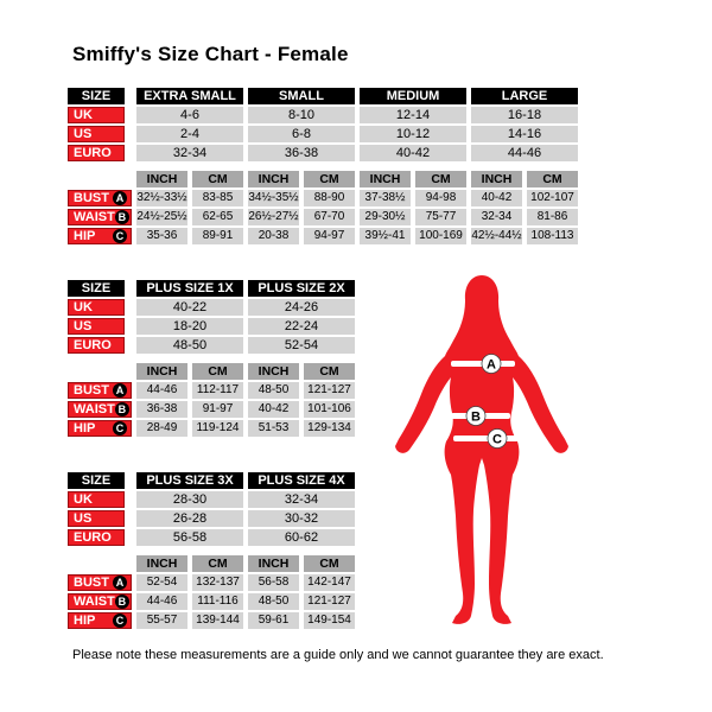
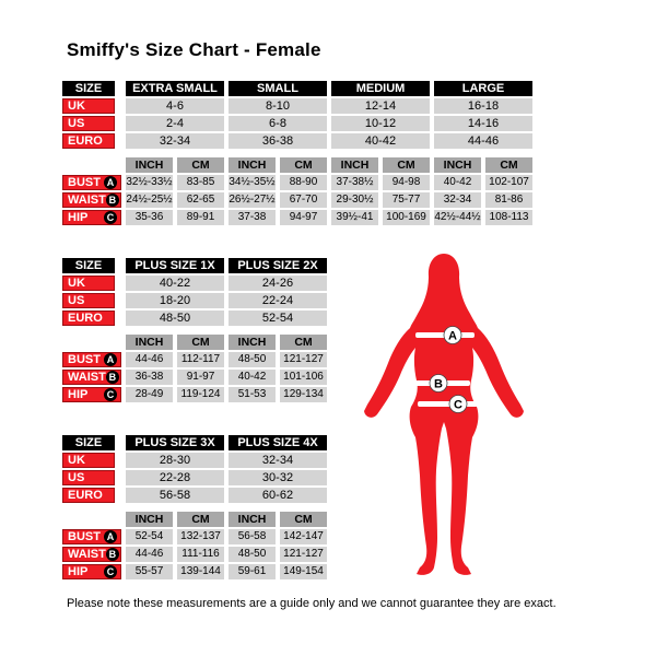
  Smiffy's Size Chart - Female
  SIZE
  EXTRA SMALL
  SMALL
  MEDIUM
  LARGE
  UK
  4-6
  8-10
  12-14
  16-18
  US
  2-4
  6-8
  10-12
  14-16
  EURO
  32-34
  36-38
  40-42
  44-46
  INCH
  CM
  INCH
  CM
  INCH
  CM
  INCH
  CM
  BUST
  A
  32½-33½
  83-85
  34½-35½
  88-90
  37-38½
  94-98
  40-42
  102-107
  WAIST
  B
  24½-25½
  62-65
  26½-27½
  67-70
  29-30½
  75-77
  32-34
  81-86
  HIP
  C
  35-36
  89-91
- 20-38
+ 37-38
  94-97
  39½-41
  100-169
  42½-44½
  108-113
  SIZE
  PLUS SIZE 1X
  PLUS SIZE 2X
  UK
  40-22
  24-26
  US
  18-20
  22-24
  EURO
  48-50
  52-54
  INCH
  CM
  INCH
  CM
  BUST
  A
  44-46
  112-117
  48-50
  121-127
  WAIST
  B
  36-38
  91-97
  40-42
  101-106
  HIP
  C
  28-49
  119-124
  51-53
  129-134
  SIZE
  PLUS SIZE 3X
  PLUS SIZE 4X
  UK
  28-30
  32-34
  US
- 26-28
+ 22-28
  30-32
  EURO
  56-58
  60-62
  INCH
  CM
  INCH
  CM
  BUST
  A
  52-54
  132-137
  56-58
  142-147
  WAIST
  B
  44-46
  111-116
  48-50
  121-127
  HIP
  C
  55-57
  139-144
  59-61
  149-154
  A
  B
  C
  Please note these measurements are a guide only and we cannot guarantee they are exact.
